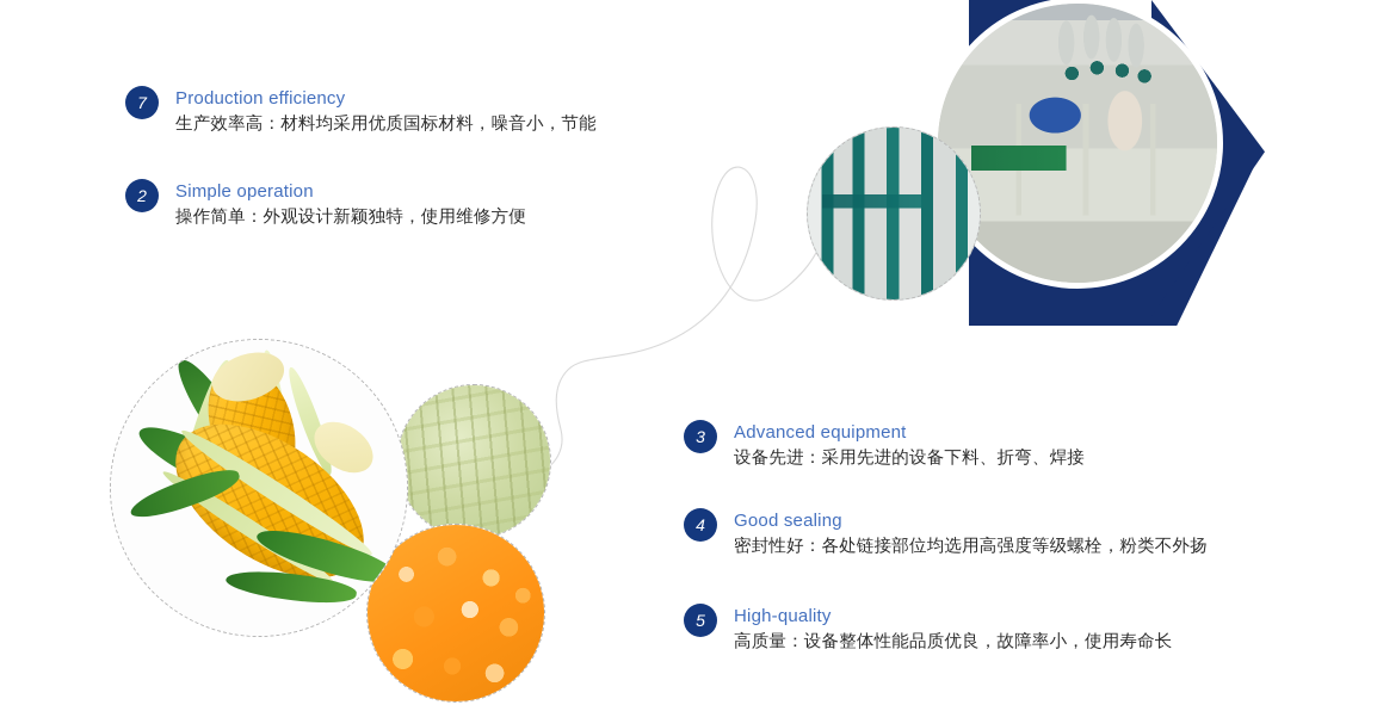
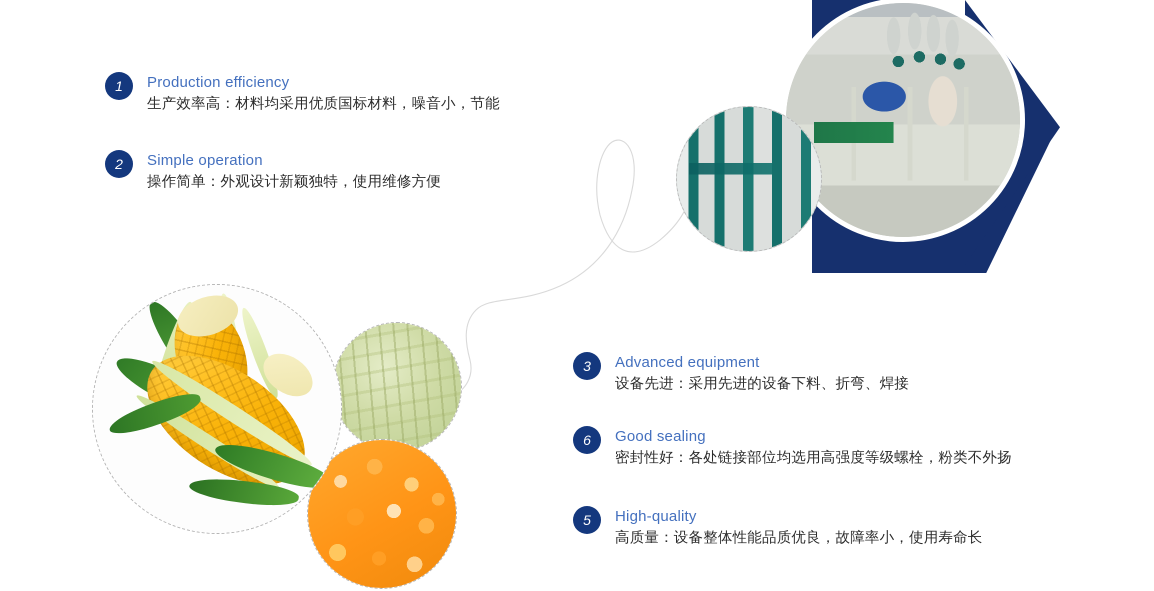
- 7
+ 1
  Production efficiency
  生产效率高：材料均采用优质国标材料，噪音小，节能
  2
  Simple operation
  操作简单：外观设计新颖独特，使用维修方便
  3
  Advanced equipment
  设备先进：采用先进的设备下料、折弯、焊接
- 4
+ 6
  Good sealing
  密封性好：各处链接部位均选用高强度等级螺栓，粉类不外扬
  5
  High-quality
  高质量：设备整体性能品质优良，故障率小，使用寿命长
